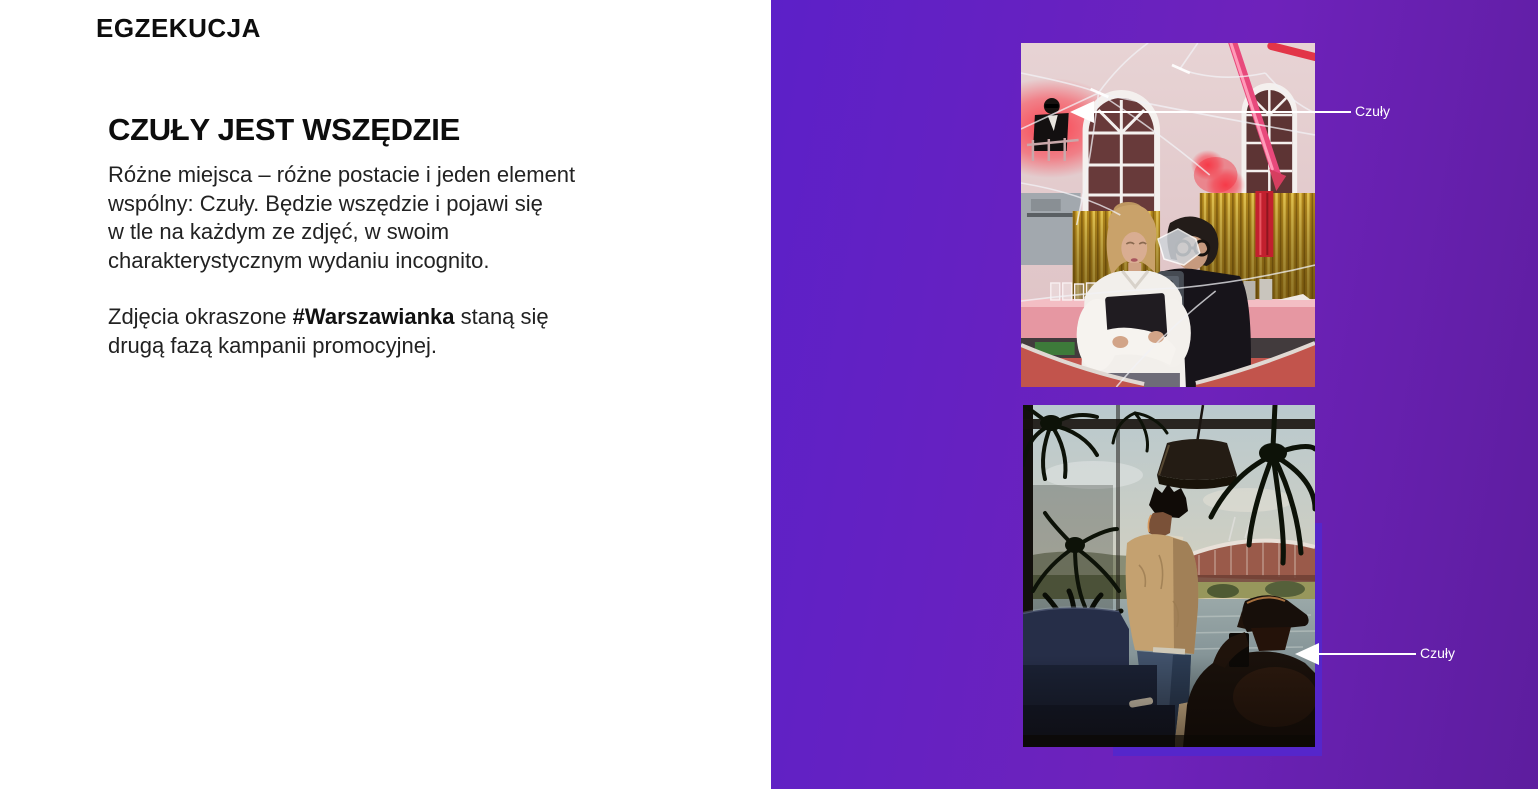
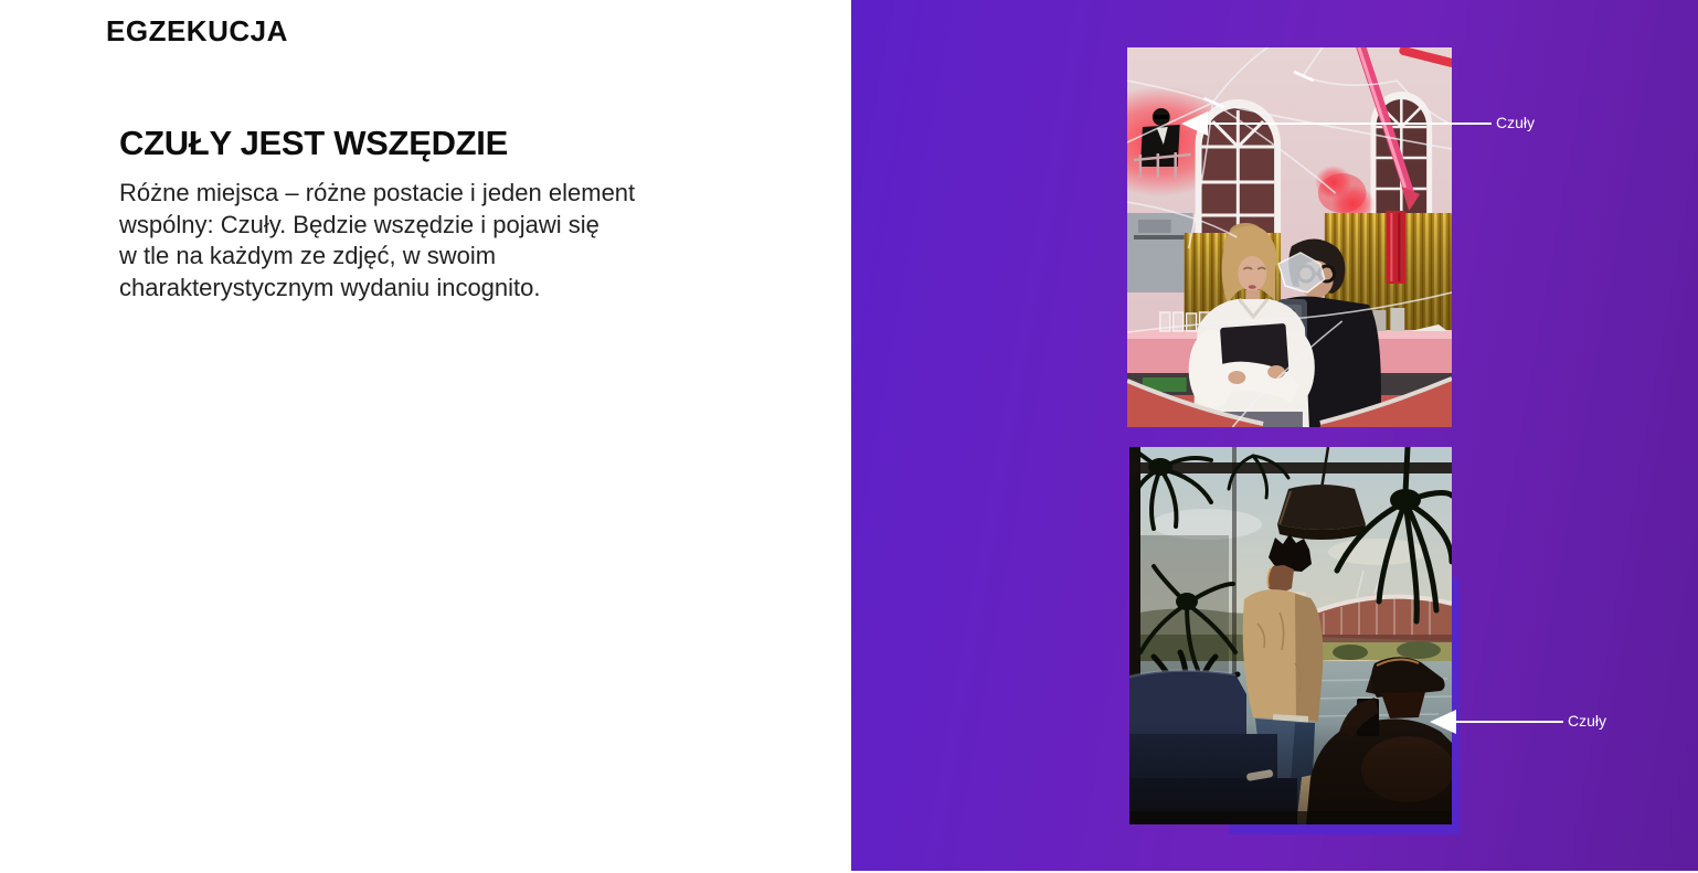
  EGZEKUCJA
  CZUŁY JEST WSZĘDZIE
  Różne miejsca – różne postacie i jeden element
  wspólny: Czuły. Będzie wszędzie i pojawi się
  w tle na każdym ze zdjęć, w swoim
  charakterystycznym wydaniu incognito.
- Zdjęcia okraszone #Warszawianka staną się
- drugą fazą kampanii promocyjnej.
  Czuły
  Czuły
